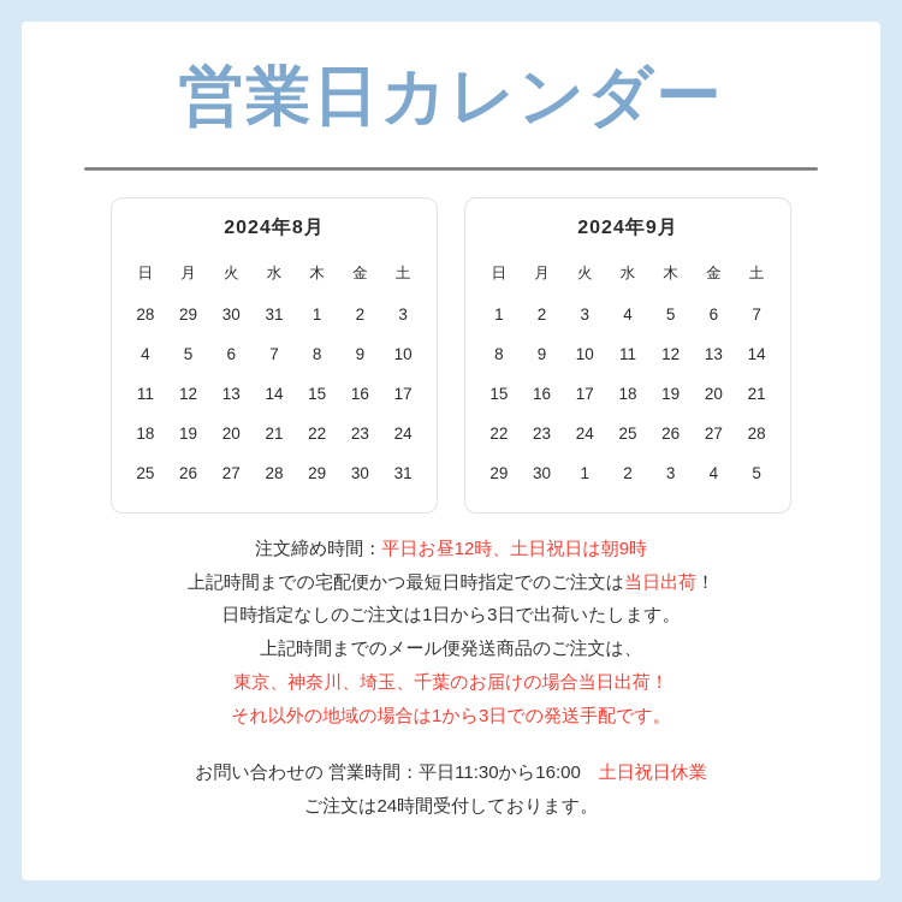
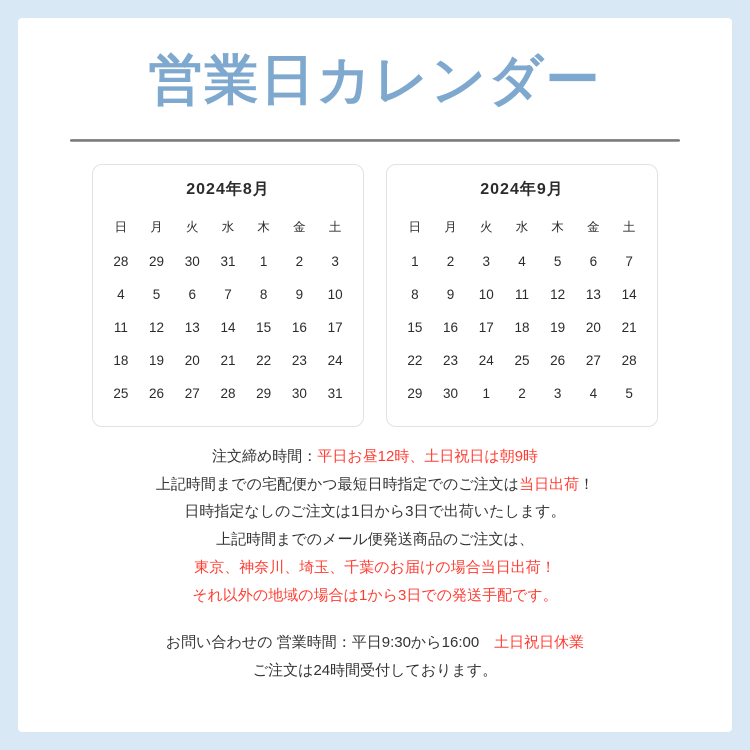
  営業日カレンダー
  2024年8月
  日	月	火	水	木	金	土
  28	29	30	31	1	2	3
  4	5	6	7	8	9	10
  11	12	13	14	15	16	17
  18	19	20	21	22	23	24
  25	26	27	28	29	30	31
  2024年9月
  日	月	火	水	木	金	土
  1	2	3	4	5	6	7
  8	9	10	11	12	13	14
  15	16	17	18	19	20	21
  22	23	24	25	26	27	28
  29	30	1	2	3	4	5
  注文締め時間：平日お昼12時、土日祝日は朝9時
  上記時間までの宅配便かつ最短日時指定でのご注文は当日出荷！
  日時指定なしのご注文は1日から3日で出荷いたします。
  上記時間までのメール便発送商品のご注文は、
  東京、神奈川、埼玉、千葉のお届けの場合当日出荷！
  それ以外の地域の場合は1から3日での発送手配です。
- お問い合わせの 営業時間：平日11:30から16:00 土日祝日休業
+ お問い合わせの 営業時間：平日9:30から16:00 土日祝日休業
  ご注文は24時間受付しております。
